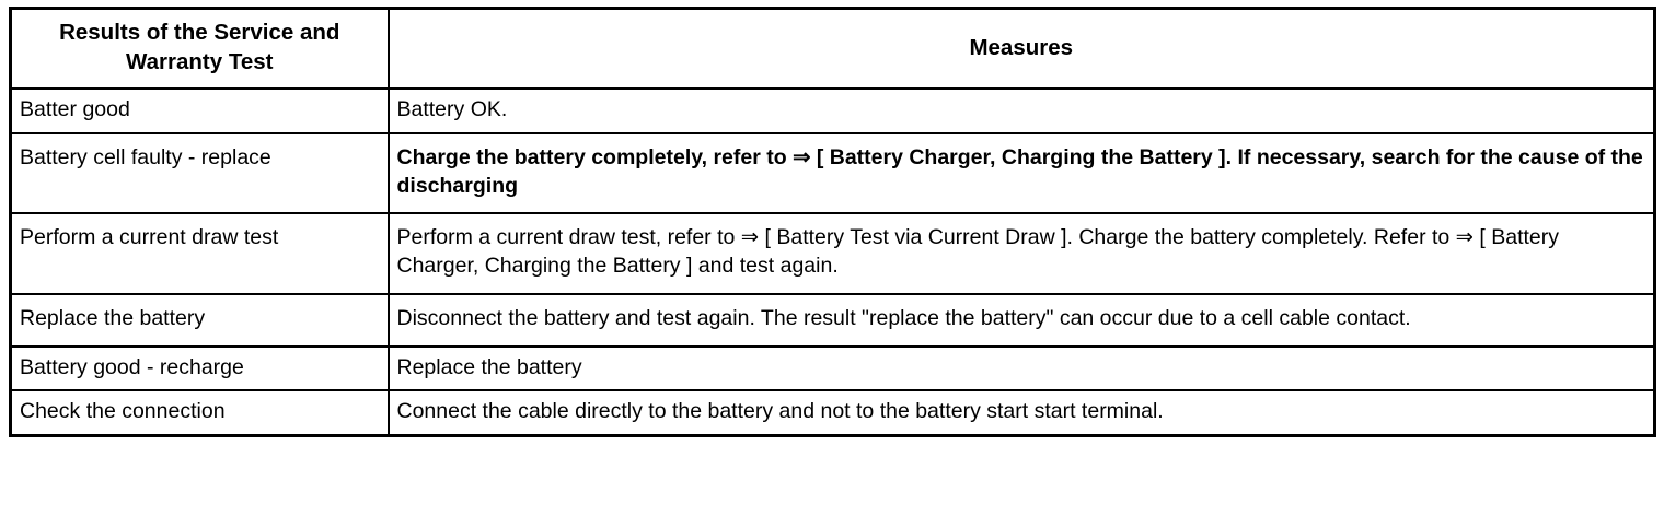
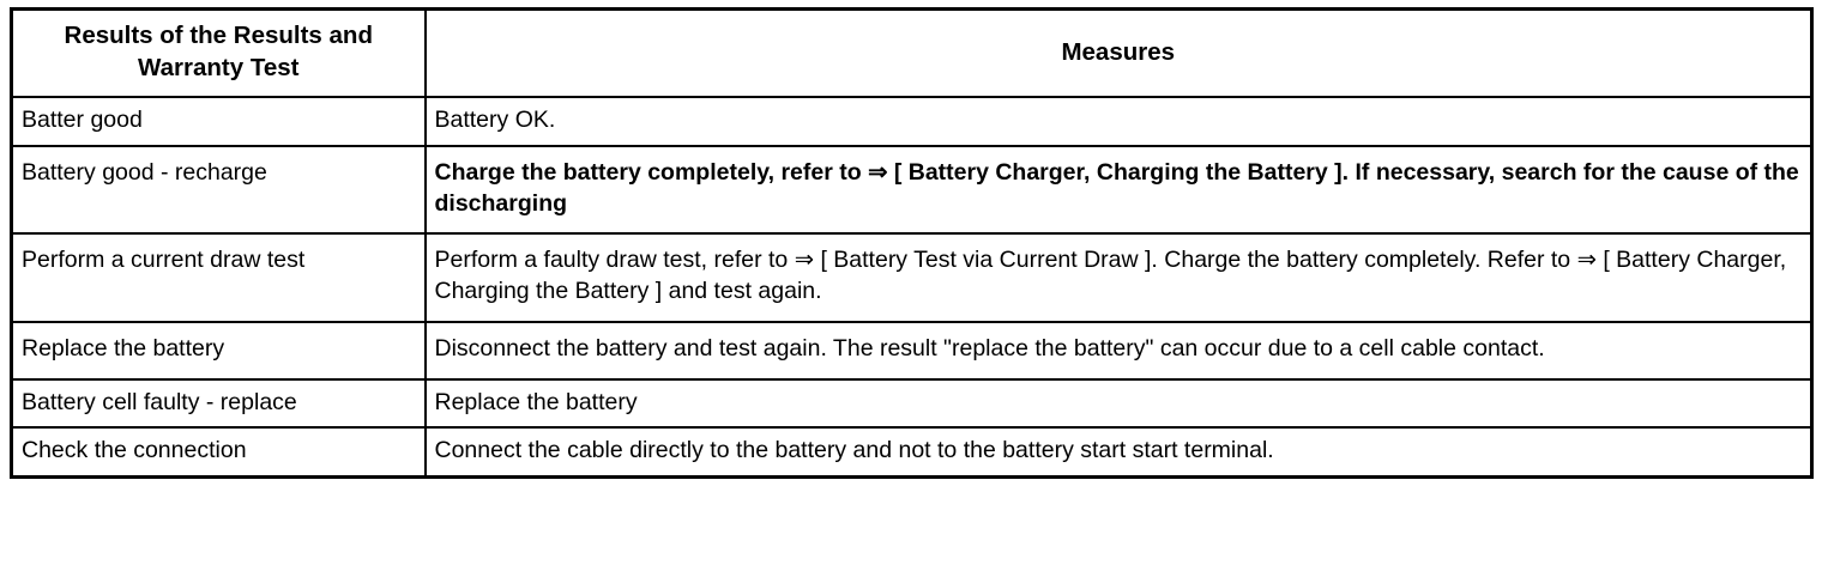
- Results of the Service and Warranty Test	Measures
+ Results of the Results and Warranty Test	Measures
  Batter good	Battery OK.
- Battery cell faulty - replace	Charge the battery completely, refer to ⇒ [ Battery Charger, Charging the Battery ]. If necessary, search for the cause of the discharging
+ Battery good - recharge	Charge the battery completely, refer to ⇒ [ Battery Charger, Charging the Battery ]. If necessary, search for the cause of the discharging
- Perform a current draw test	Perform a current draw test, refer to ⇒ [ Battery Test via Current Draw ]. Charge the battery completely. Refer to ⇒ [ Battery Charger, Charging the Battery ] and test again.
+ Perform a current draw test	Perform a faulty draw test, refer to ⇒ [ Battery Test via Current Draw ]. Charge the battery completely. Refer to ⇒ [ Battery Charger, Charging the Battery ] and test again.
  Replace the battery	Disconnect the battery and test again. The result "replace the battery" can occur due to a cell cable contact.
- Battery good - recharge	Replace the battery
+ Battery cell faulty - replace	Replace the battery
  Check the connection	Connect the cable directly to the battery and not to the battery start start terminal.
